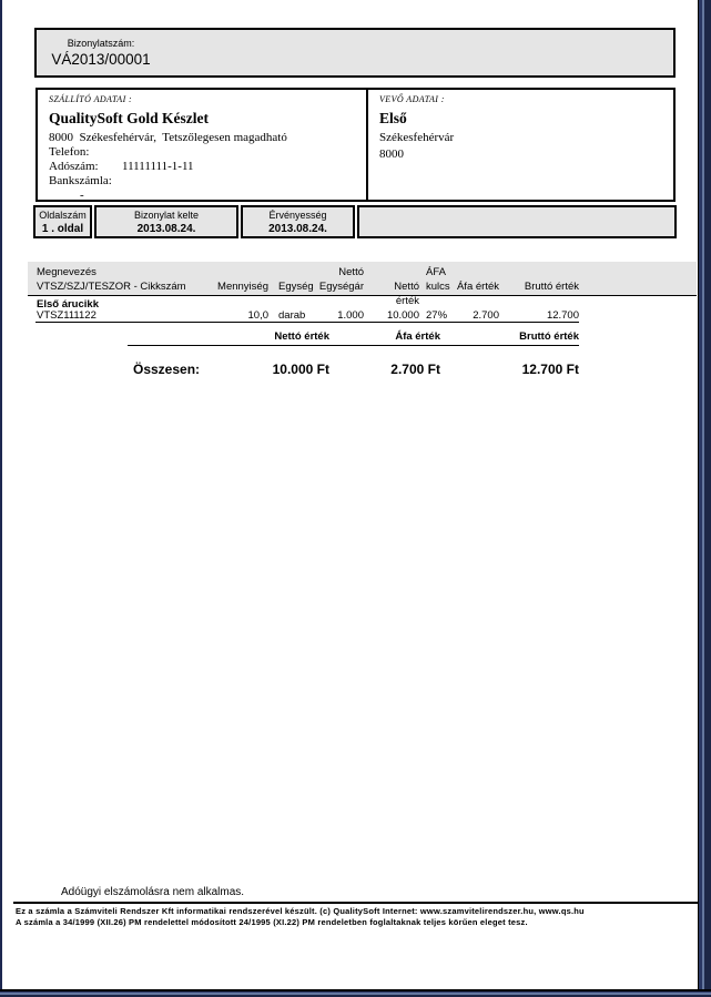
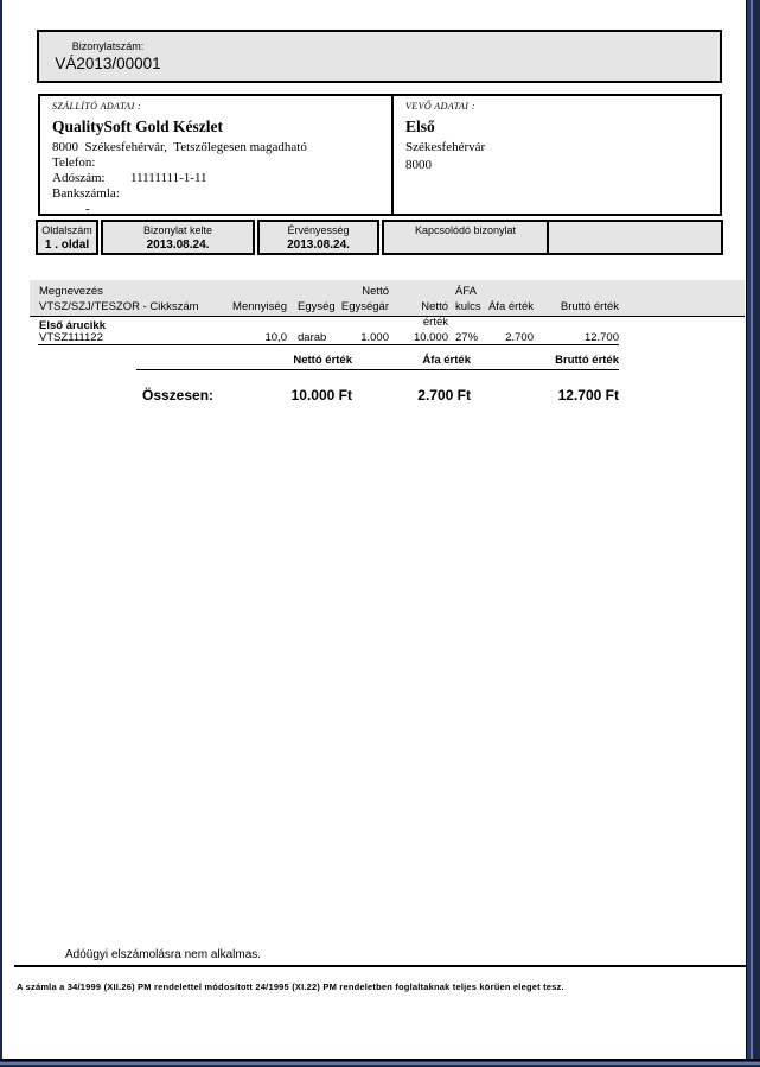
  Bizonylatszám:
  VÁ2013/00001
  SZÁLLÍTÓ ADATAI :
  QualitySoft Gold Készlet
  8000 Székesfehérvár, Tetszőlegesen magadható
  Telefon:
  Adószám:
  11111111-1-11
  Bankszámla:
  -
  VEVŐ ADATAI :
  Első
  Székesfehérvár
  8000
  Oldalszám
  1 . oldal
  Bizonylat kelte
  2013.08.24.
  Érvényesség
  2013.08.24.
+ Kapcsolódó bizonylat
  Megnevezés
  VTSZ/SZJ/TESZOR - Cikkszám
  Mennyiség
  Egység
  Nettó
  Egységár
  Nettó érték
  ÁFA
  kulcs
  Áfa érték
  Bruttó érték
  Első árucikk
  VTSZ111122
  10,0
  darab
  1.000
  10.000
  27%
  2.700
  12.700
  Nettó érték
  Áfa érték
  Bruttó érték
  Összesen:
  10.000 Ft
  2.700 Ft
  12.700 Ft
  Adóügyi elszámolásra nem alkalmas.
- Ez a számla a Számviteli Rendszer Kft informatikai rendszerével készült. (c) QualitySoft Internet: www.szamvitelirendszer.hu, www.qs.hu
  A számla a 34/1999 (XII.26) PM rendelettel módosított 24/1995 (XI.22) PM rendeletben foglaltaknak teljes körűen eleget tesz.
